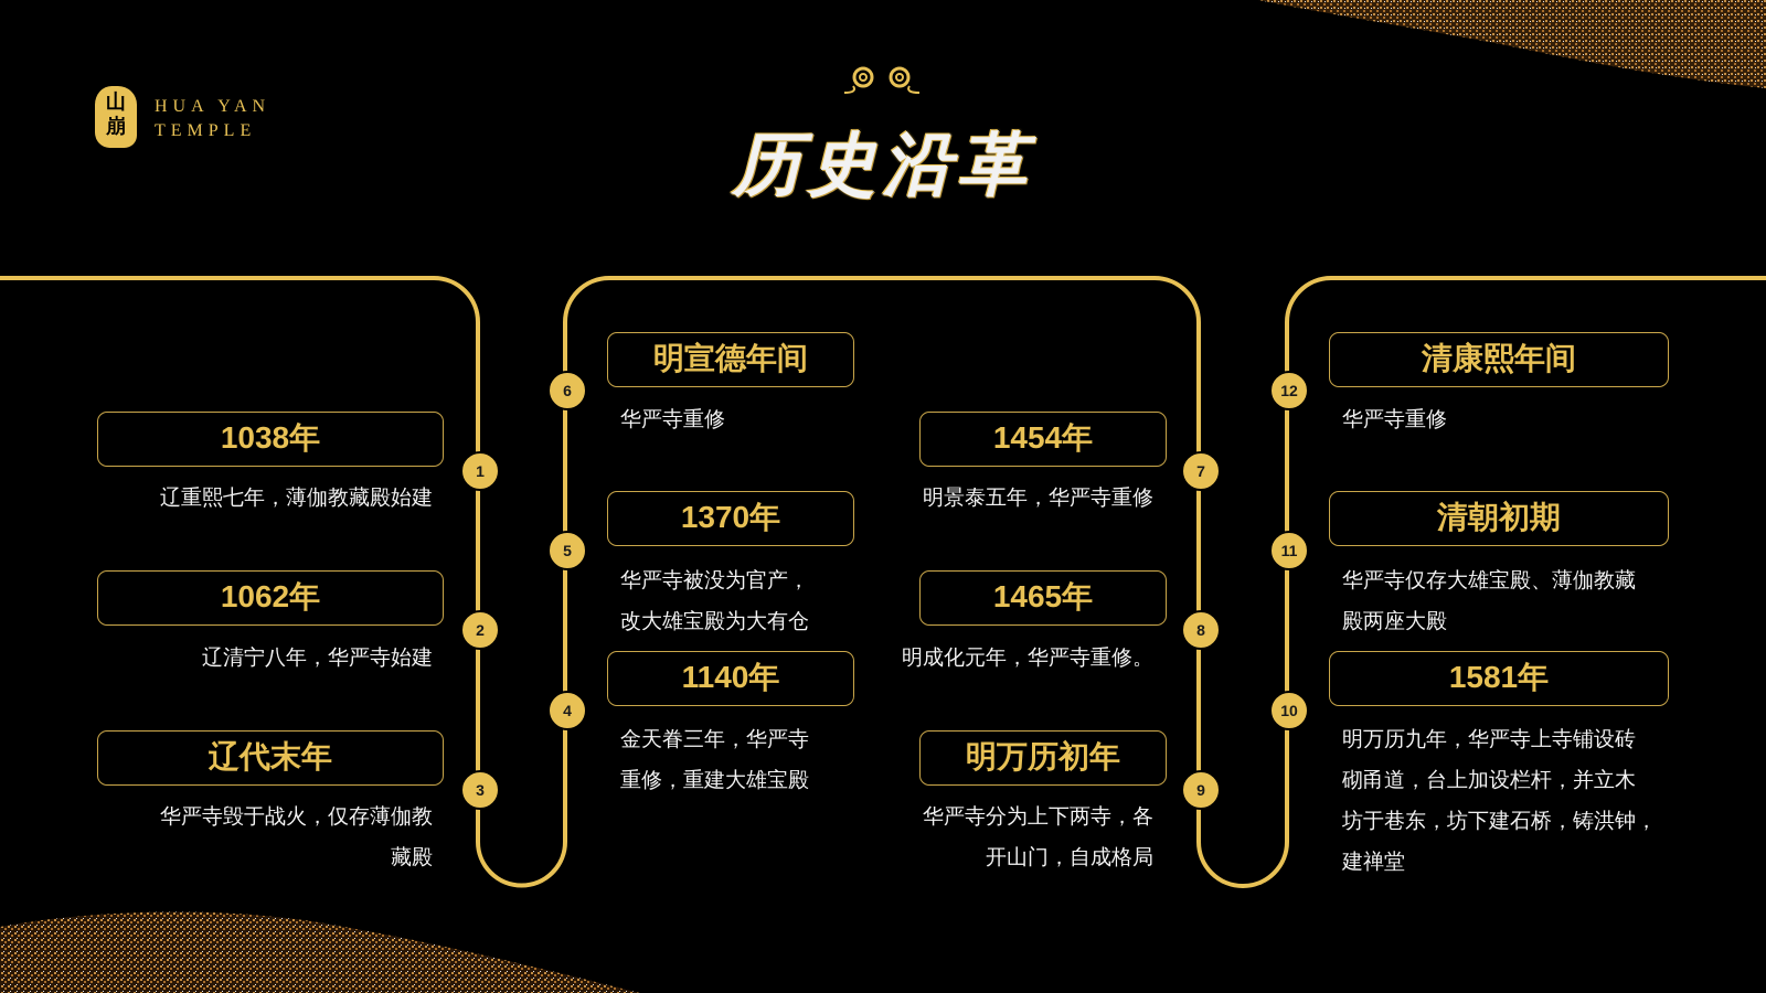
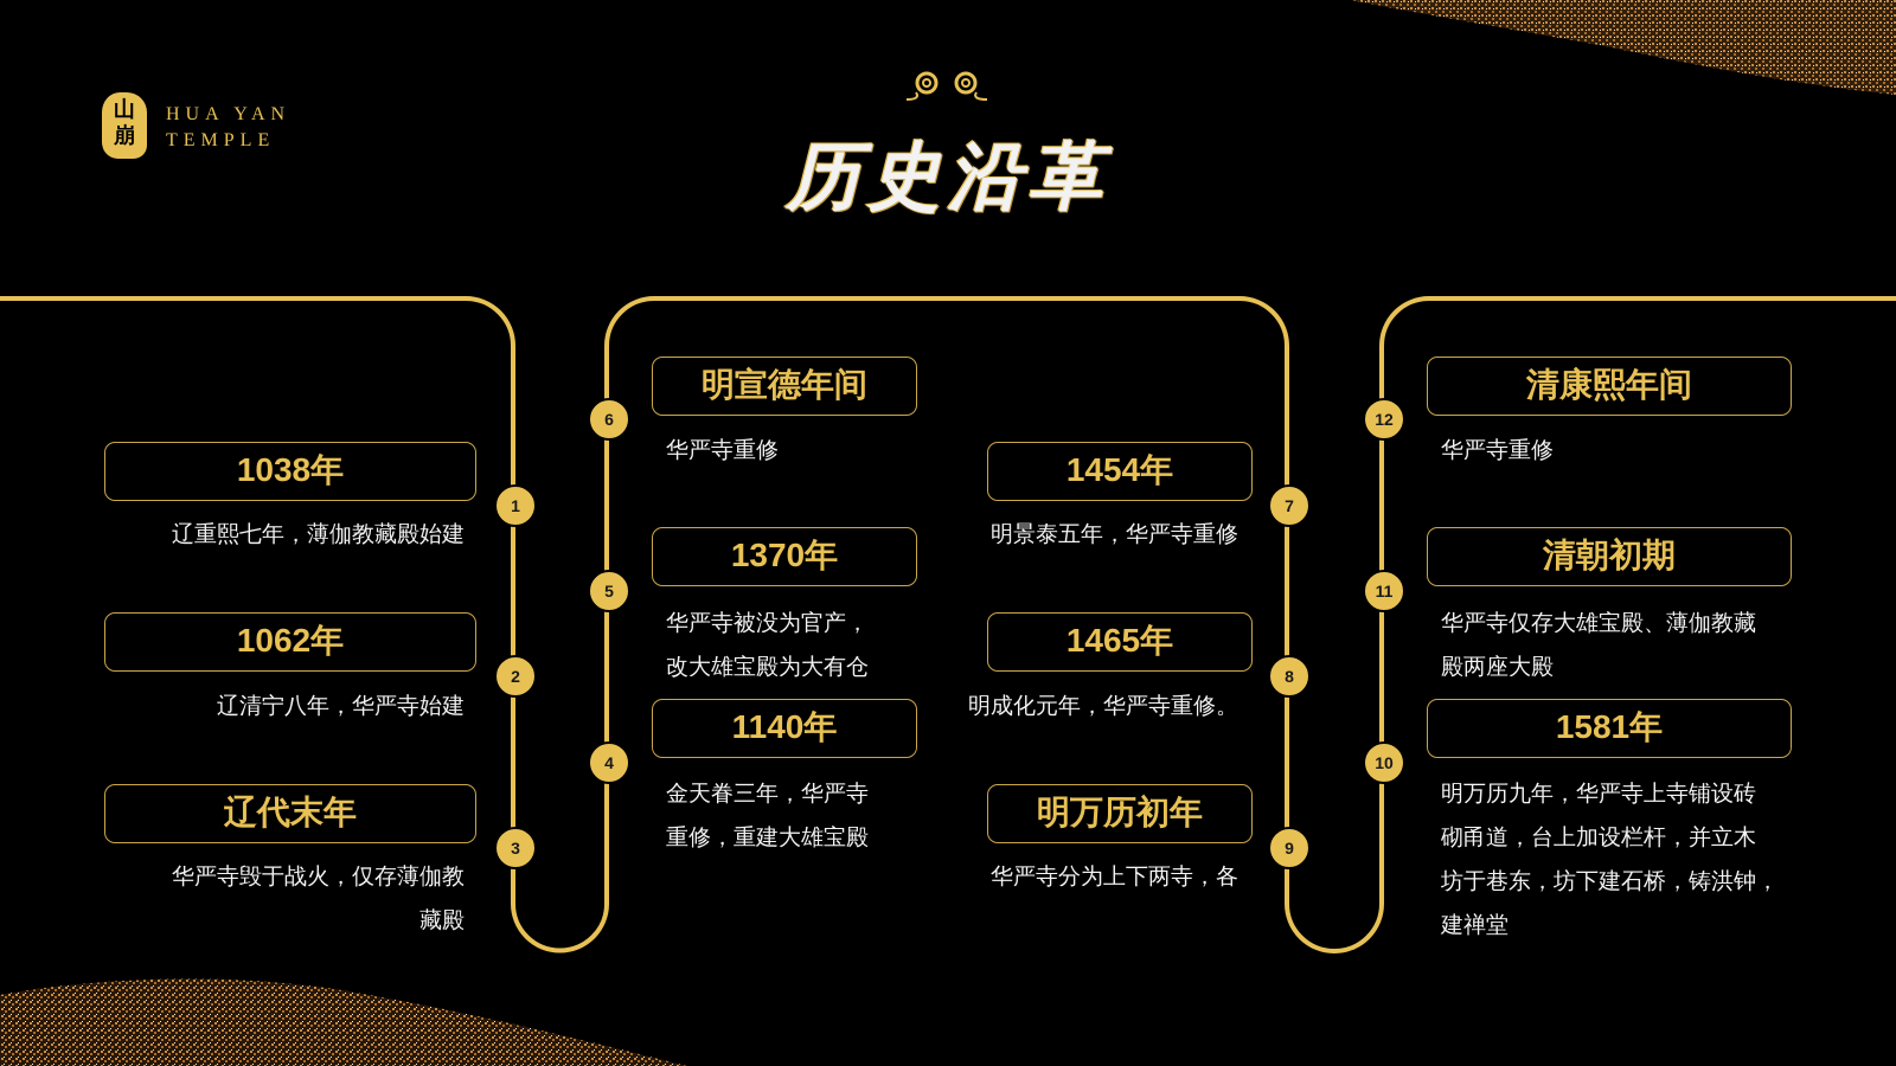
  山
  崩
  HUA YAN
  TEMPLE
  历史沿革
  1038年
  辽重熙七年，薄伽教藏殿始建
  1062年
  辽清宁八年，华严寺始建
  辽代末年
  华严寺毁于战火，仅存薄伽教
  藏殿
  明宣德年间
  华严寺重修
  1370年
  华严寺被没为官产，
  改大雄宝殿为大有仓
  1140年
  金天眷三年，华严寺
  重修，重建大雄宝殿
  1454年
  明景泰五年，华严寺重修
  1465年
  明成化元年，华严寺重修。
  明万历初年
  华严寺分为上下两寺，各
- 开山门，自成格局
  清康熙年间
  华严寺重修
  清朝初期
  华严寺仅存大雄宝殿、薄伽教藏
  殿两座大殿
  1581年
  明万历九年，华严寺上寺铺设砖
  砌甬道，台上加设栏杆，并立木
  坊于巷东，坊下建石桥，铸洪钟，
  建禅堂
  1
  2
  3
  4
  5
  6
  7
  8
  9
  10
  11
  12
